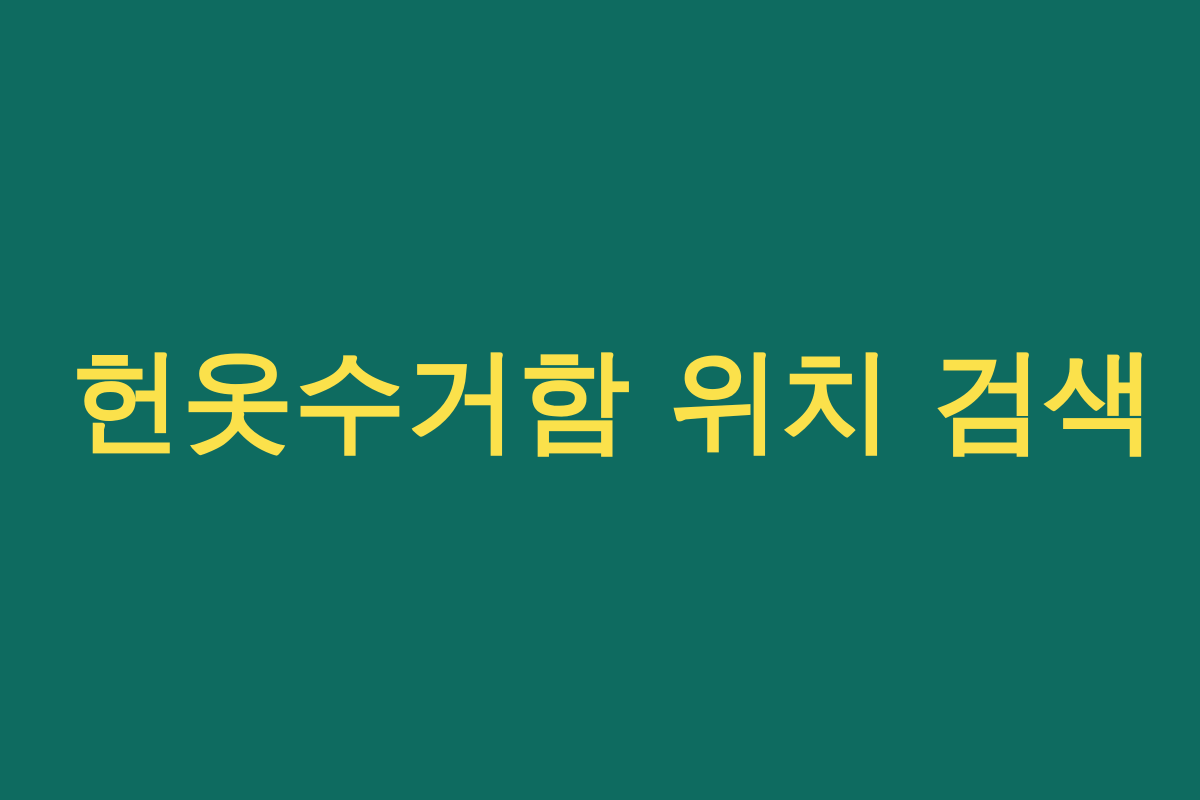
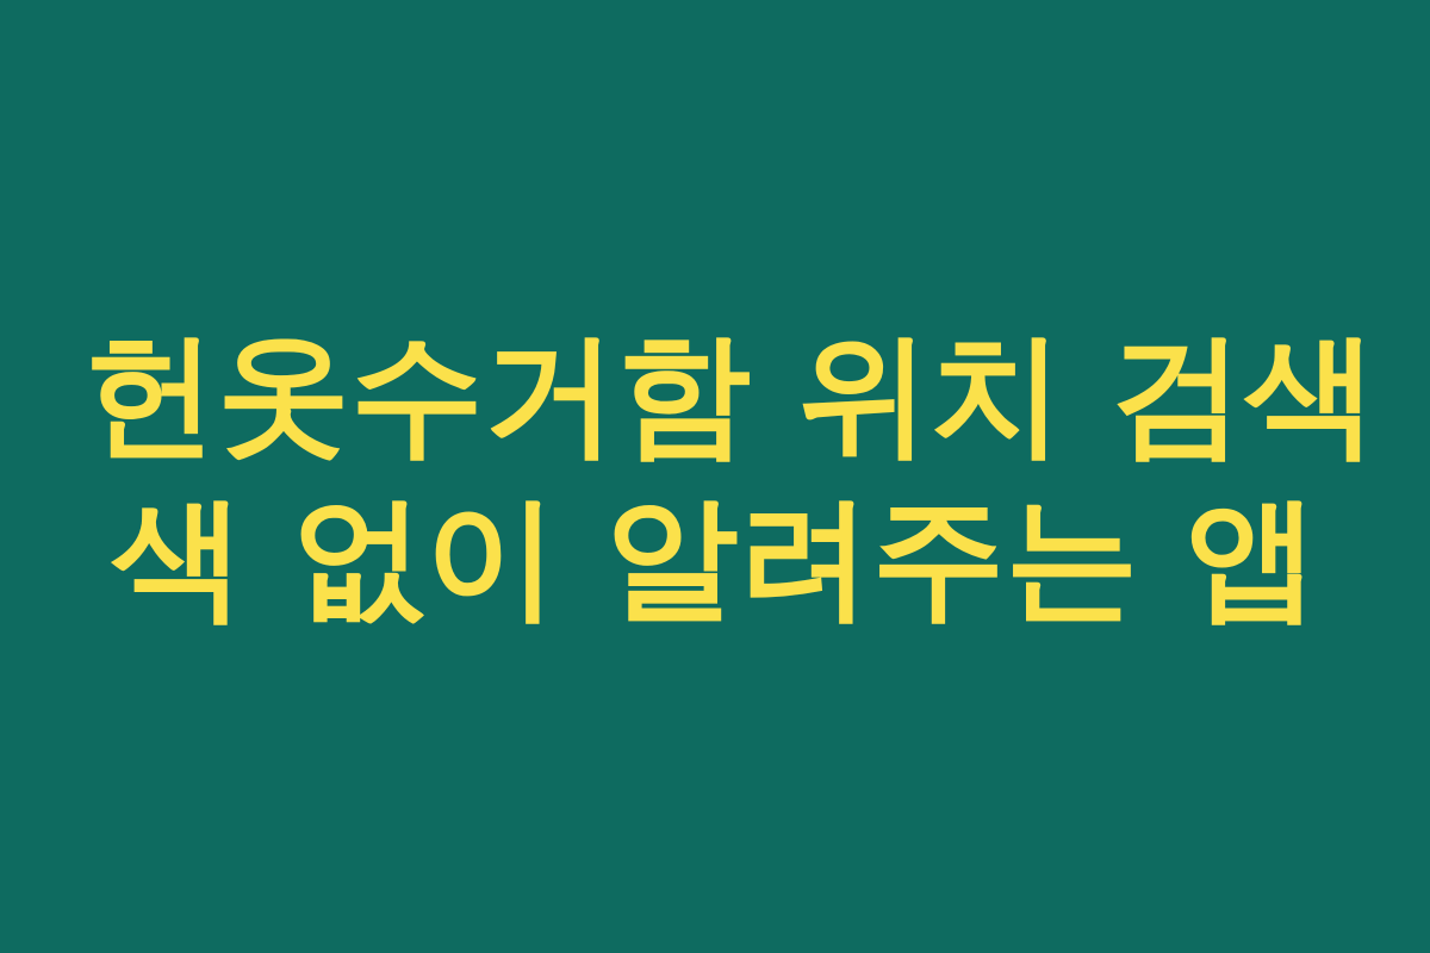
  헌옷수거함 위치 검색
+ 색 없이 알려주는 앱
